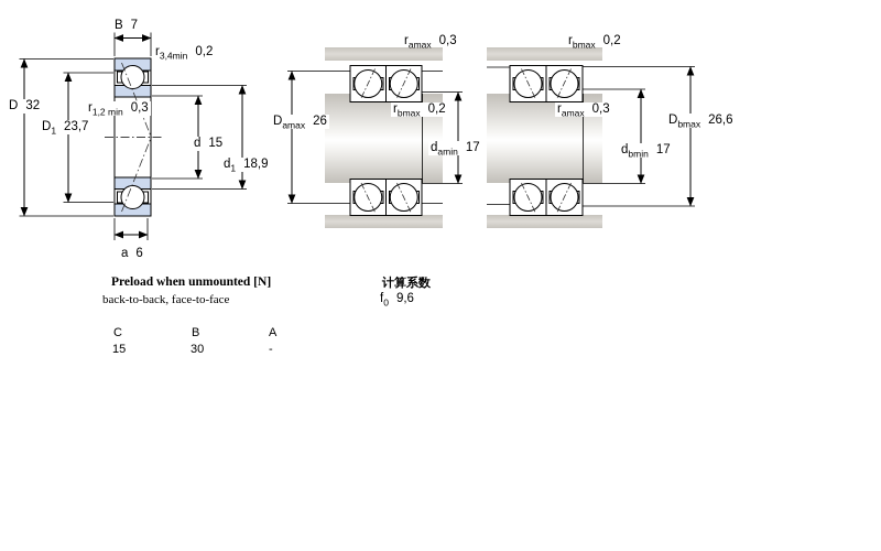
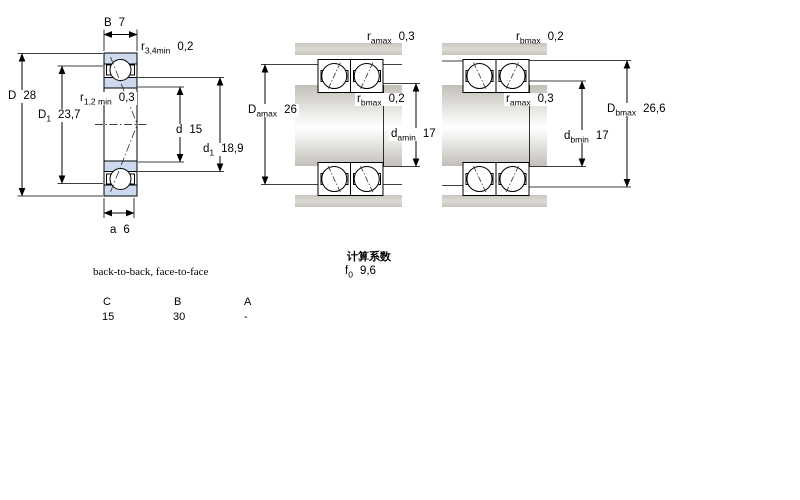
  B 7
  r3,4min 0,2
- D 32
+ D 28
  D1 23,7
  r1,2 min 0,3
  d 15
  d1 18,9
  a 6
  ramax 0,3
  rbmax 0,2
  Damax 26
  damin 17
  rbmax 0,2
  ramax 0,3
  Dbmax 26,6
  dbmin 17
- Preload when unmounted [N]
  back-to-back, face-to-face
  计算系数
  f0 9,6
  C
  B
  A
  15
  30
  -
